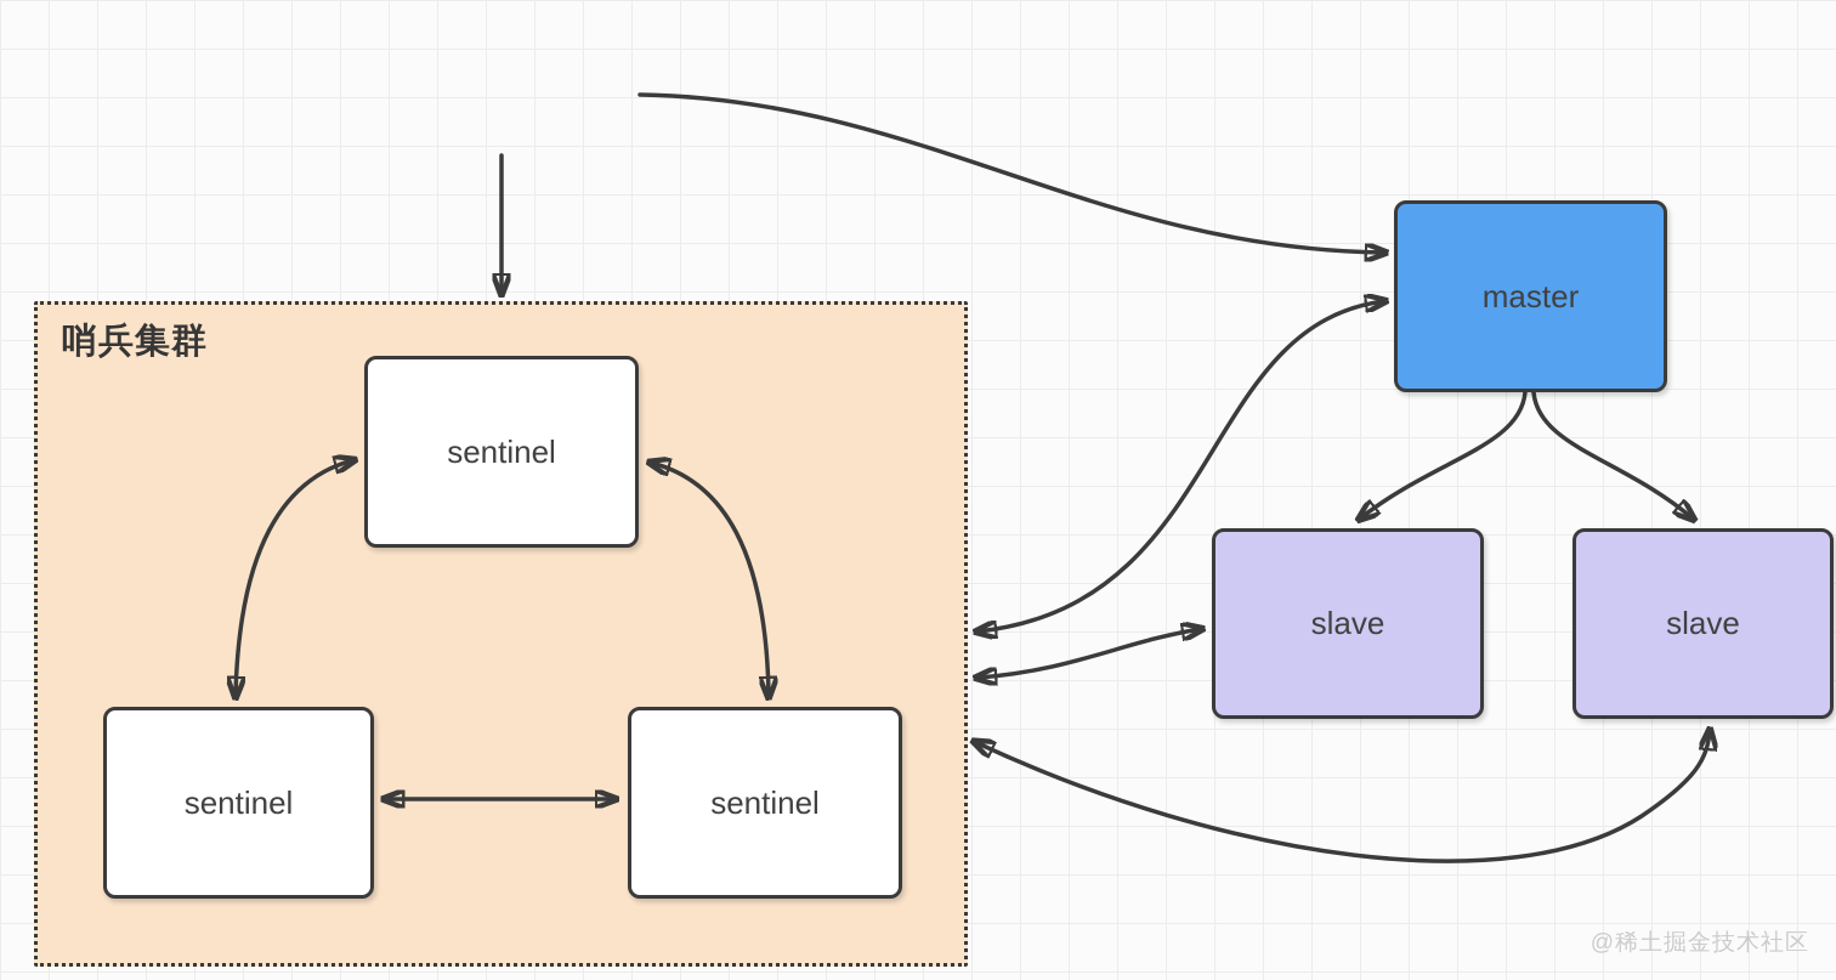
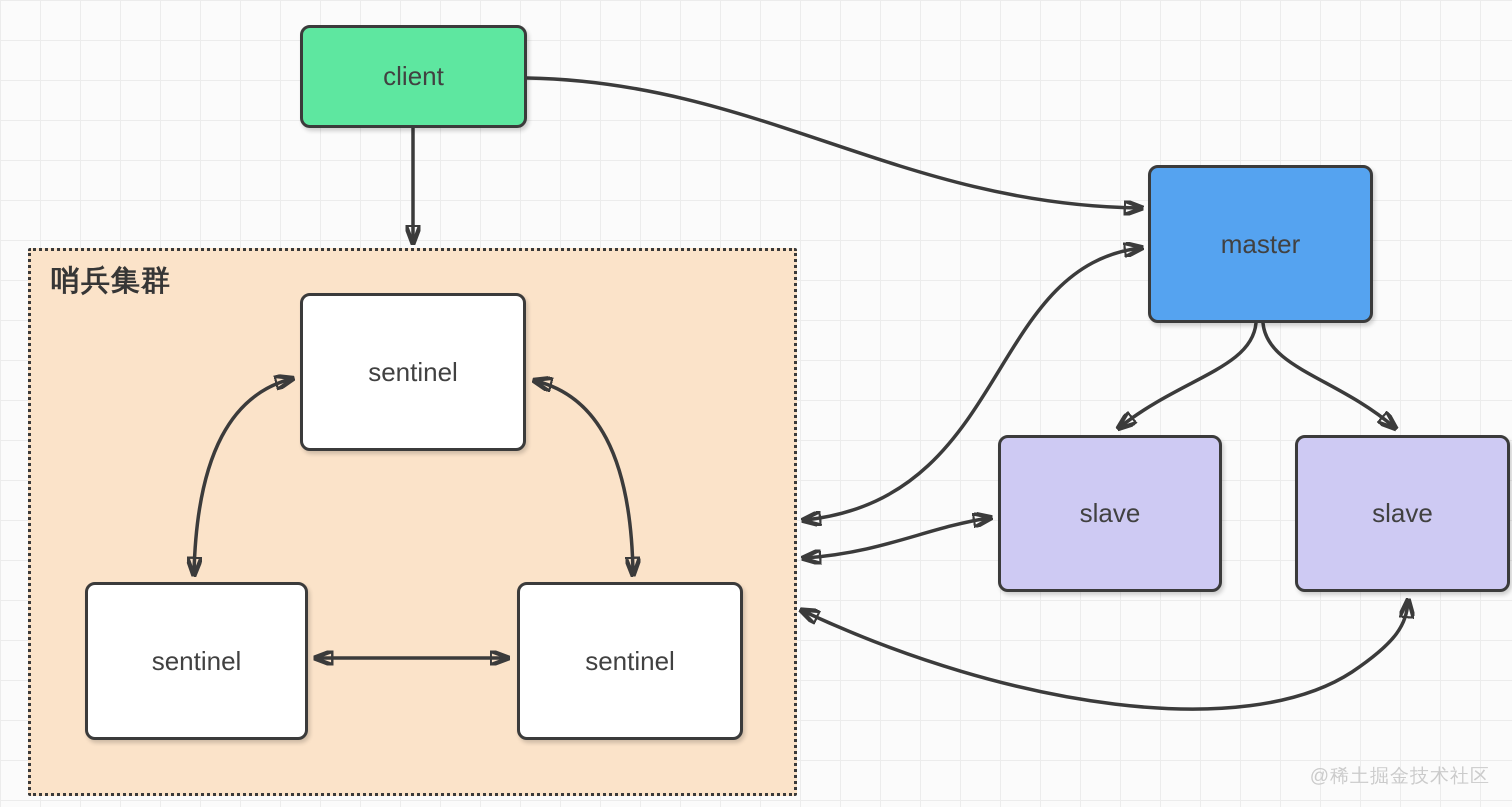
  哨兵集群
+ client
  master
  slave
  slave
  sentinel
  sentinel
  sentinel
  @稀土掘金技术社区
